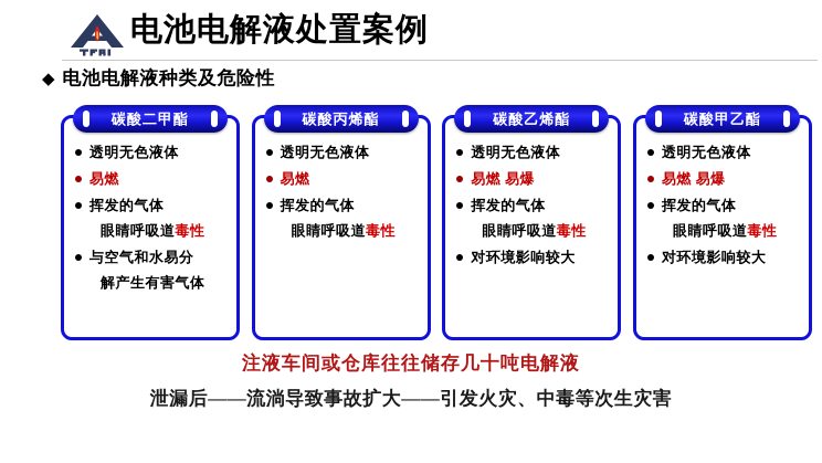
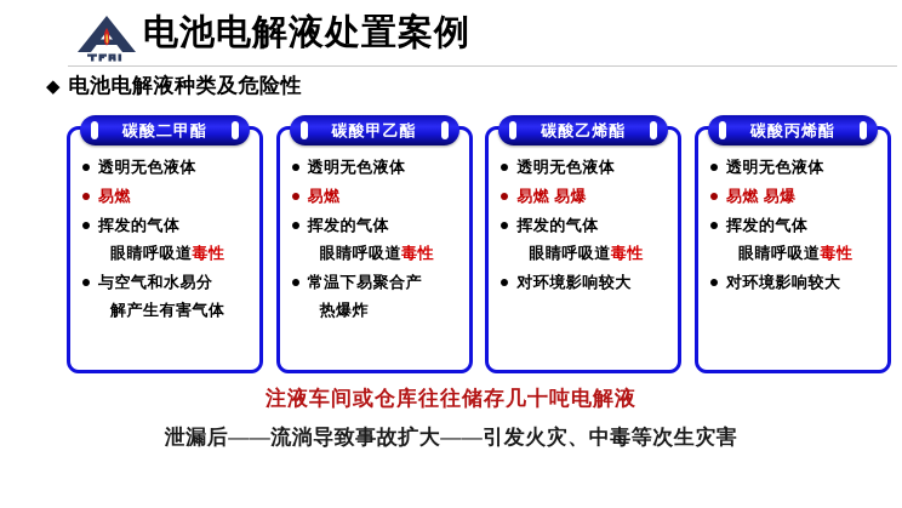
  电池电解液处置案例
  ◆
  电池电解液种类及危险性
  碳酸二甲酯
  透明无色液体
  易燃
  挥发的气体
  眼睛呼吸道毒性
  与空气和水易分
  解产生有害气体
- 碳酸丙烯酯
+ 碳酸甲乙酯
  透明无色液体
  易燃
  挥发的气体
  眼睛呼吸道毒性
+ 常温下易聚合产
+ 热爆炸
  碳酸乙烯酯
  透明无色液体
  易燃 易爆
  挥发的气体
  眼睛呼吸道毒性
  对环境影响较大
- 碳酸甲乙酯
+ 碳酸丙烯酯
  透明无色液体
  易燃 易爆
  挥发的气体
  眼睛呼吸道毒性
  对环境影响较大
  注液车间或仓库往往储存几十吨电解液
  泄漏后——流淌导致事故扩大——引发火灾、中毒等次生灾害
